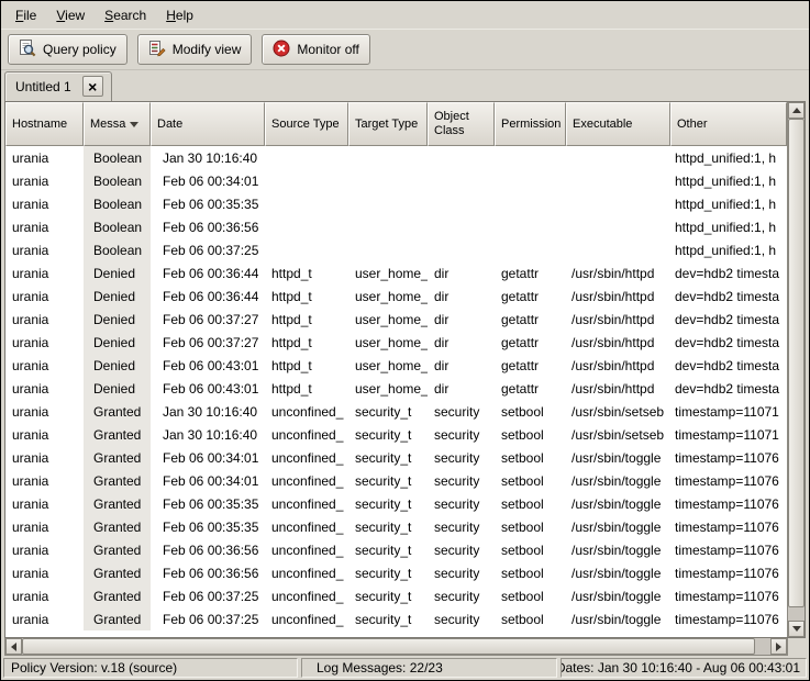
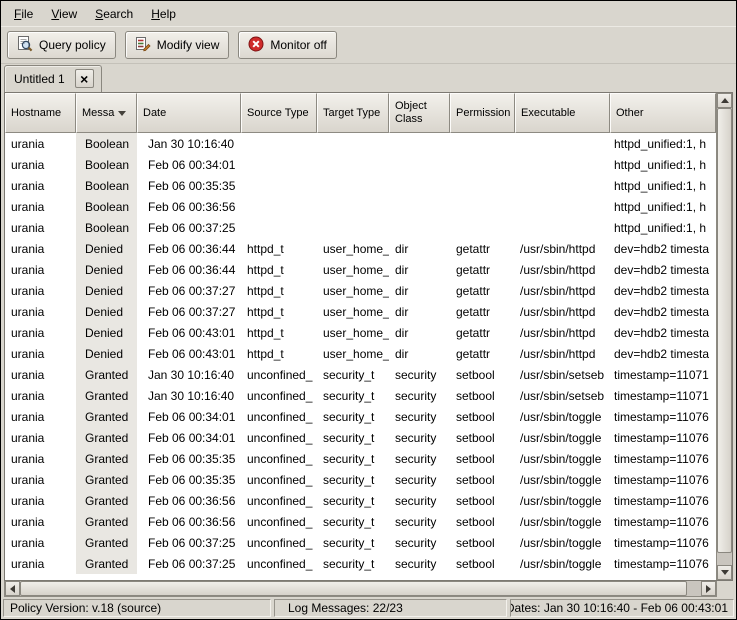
  File
  View
  Search
  Help
  Query policy
  Modify view
  Monitor off
  Untitled 1
  ×
  Hostname
  Messa
  Date
  Source Type
  Target Type
  Object Class
  Permission
  Executable
  Other
  urania
  Boolean
  Jan 30 10:16:40
  httpd_unified:1, h
  urania
  Boolean
  Feb 06 00:34:01
  httpd_unified:1, h
  urania
  Boolean
  Feb 06 00:35:35
  httpd_unified:1, h
  urania
  Boolean
  Feb 06 00:36:56
  httpd_unified:1, h
  urania
  Boolean
  Feb 06 00:37:25
  httpd_unified:1, h
  urania
  Denied
  Feb 06 00:36:44
  httpd_t
  user_home_
  dir
  getattr
  /usr/sbin/httpd
  dev=hdb2 timesta
  urania
  Denied
  Feb 06 00:36:44
  httpd_t
  user_home_
  dir
  getattr
  /usr/sbin/httpd
  dev=hdb2 timesta
  urania
  Denied
  Feb 06 00:37:27
  httpd_t
  user_home_
  dir
  getattr
  /usr/sbin/httpd
  dev=hdb2 timesta
  urania
  Denied
  Feb 06 00:37:27
  httpd_t
  user_home_
  dir
  getattr
  /usr/sbin/httpd
  dev=hdb2 timesta
  urania
  Denied
  Feb 06 00:43:01
  httpd_t
  user_home_
  dir
  getattr
  /usr/sbin/httpd
  dev=hdb2 timesta
  urania
  Denied
  Feb 06 00:43:01
  httpd_t
  user_home_
  dir
  getattr
  /usr/sbin/httpd
  dev=hdb2 timesta
  urania
  Granted
  Jan 30 10:16:40
  unconfined_
  security_t
  security
  setbool
  /usr/sbin/setseb
  timestamp=11071
  urania
  Granted
  Jan 30 10:16:40
  unconfined_
  security_t
  security
  setbool
  /usr/sbin/setseb
  timestamp=11071
  urania
  Granted
  Feb 06 00:34:01
  unconfined_
  security_t
  security
  setbool
  /usr/sbin/toggle
  timestamp=11076
  urania
  Granted
  Feb 06 00:34:01
  unconfined_
  security_t
  security
  setbool
  /usr/sbin/toggle
  timestamp=11076
  urania
  Granted
  Feb 06 00:35:35
  unconfined_
  security_t
  security
  setbool
  /usr/sbin/toggle
  timestamp=11076
  urania
  Granted
  Feb 06 00:35:35
  unconfined_
  security_t
  security
  setbool
  /usr/sbin/toggle
  timestamp=11076
  urania
  Granted
  Feb 06 00:36:56
  unconfined_
  security_t
  security
  setbool
  /usr/sbin/toggle
  timestamp=11076
  urania
  Granted
  Feb 06 00:36:56
  unconfined_
  security_t
  security
  setbool
  /usr/sbin/toggle
  timestamp=11076
  urania
  Granted
  Feb 06 00:37:25
  unconfined_
  security_t
  security
  setbool
  /usr/sbin/toggle
  timestamp=11076
  urania
  Granted
  Feb 06 00:37:25
  unconfined_
  security_t
  security
  setbool
  /usr/sbin/toggle
  timestamp=11076
  Policy Version: v.18 (source)
  Log Messages: 22/23
- Dates: Jan 30 10:16:40 - Aug 06 00:43:01
+ Dates: Jan 30 10:16:40 - Feb 06 00:43:01
